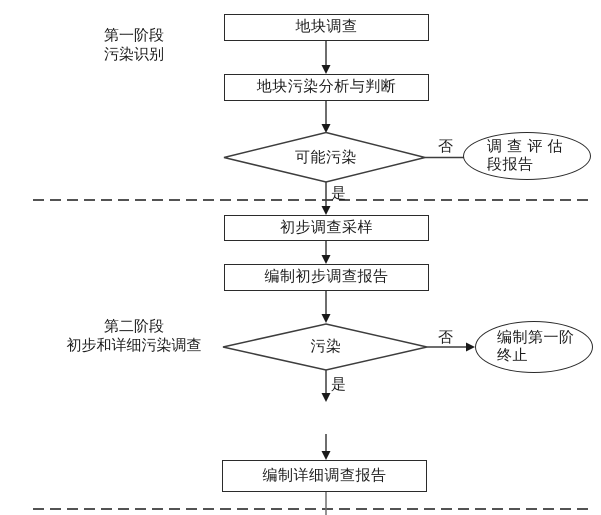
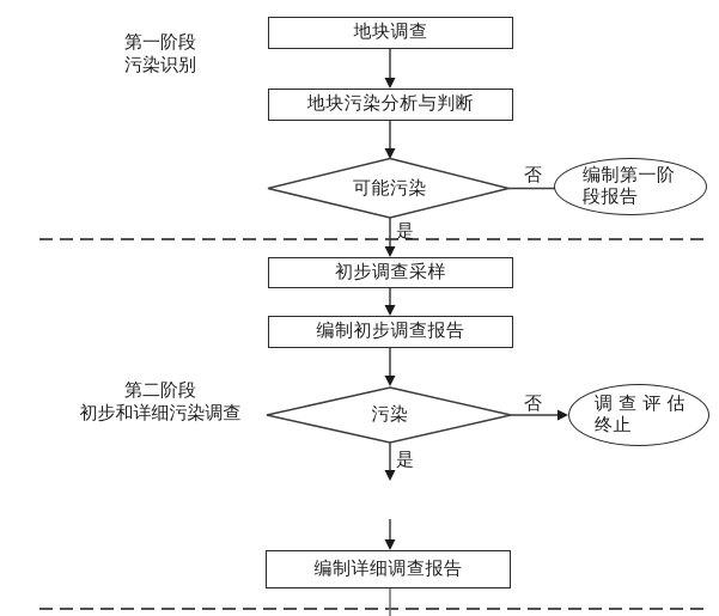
  第一阶段
  污染识别
  第二阶段
  初步和详细污染调查
  地块调查
  地块污染分析与判断
  初步调查采样
  编制初步调查报告
  编制详细调查报告
  可能污染
  污染
  否
  是
  否
  是
- 调 查 评 估
+ 编制第一阶
  段报告
- 编制第一阶
+ 调 查 评 估
  终止
